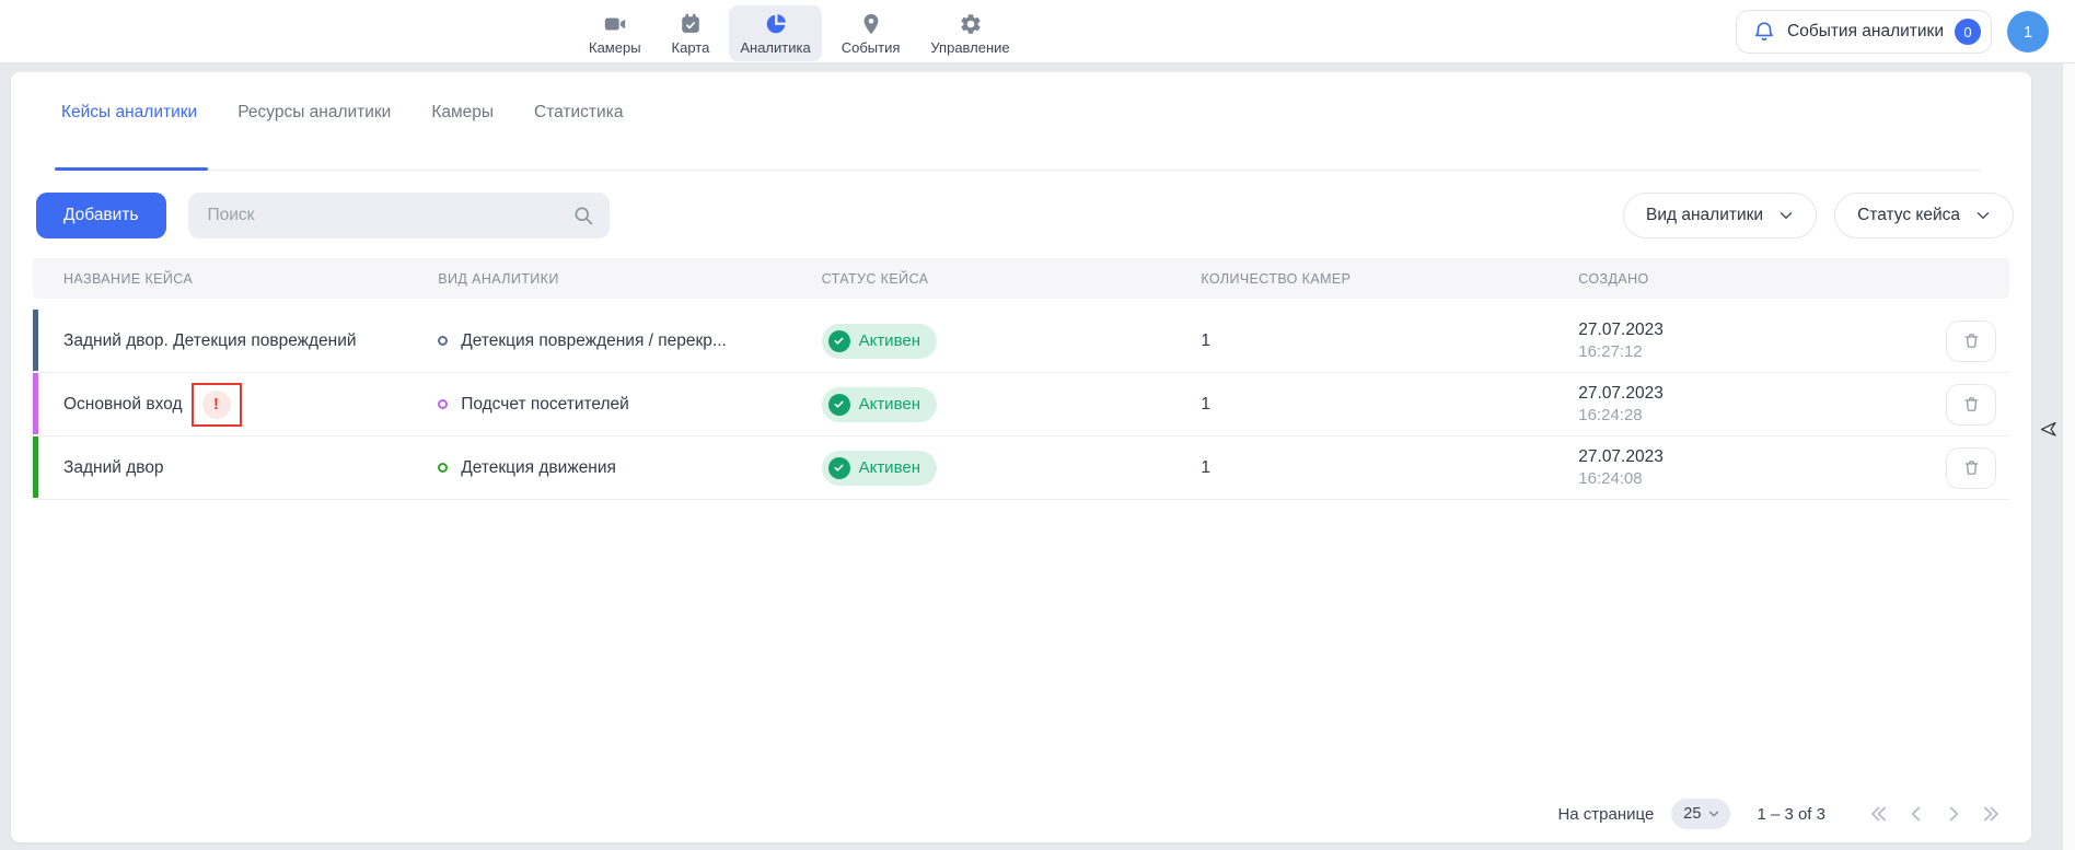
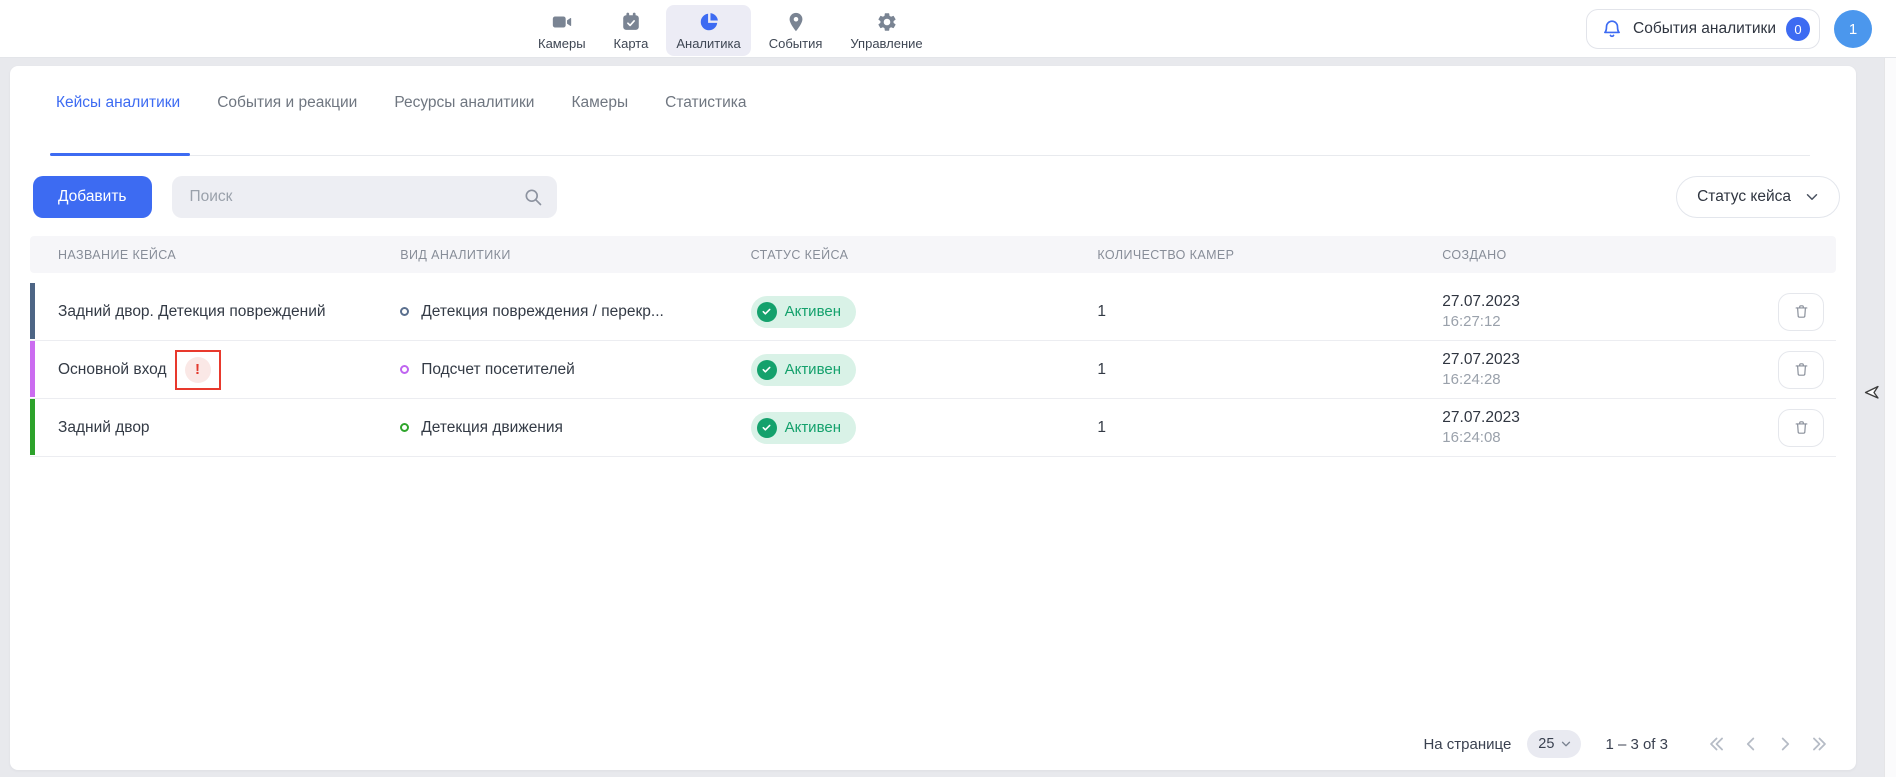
  Камеры
  Карта
  Аналитика
  События
  Управление
  События аналитики
  0
  1
  Кейсы аналитики
+ События и реакции
  Ресурсы аналитики
  Камеры
  Статистика
  Добавить
  Поиск
- Вид аналитики
  Статус кейса
  НАЗВАНИЕ КЕЙСА
  ВИД АНАЛИТИКИ
  СТАТУС КЕЙСА
  КОЛИЧЕСТВО КАМЕР
  СОЗДАНО
  Задний двор. Детекция повреждений
  Детекция повреждения / перекр...
  Активен
  1
  27.07.2023
  16:27:12
  Основной вход
  !
  Подсчет посетителей
  Активен
  1
  27.07.2023
  16:24:28
  Задний двор
  Детекция движения
  Активен
  1
  27.07.2023
  16:24:08
  На странице
  25
  1 – 3 of 3
